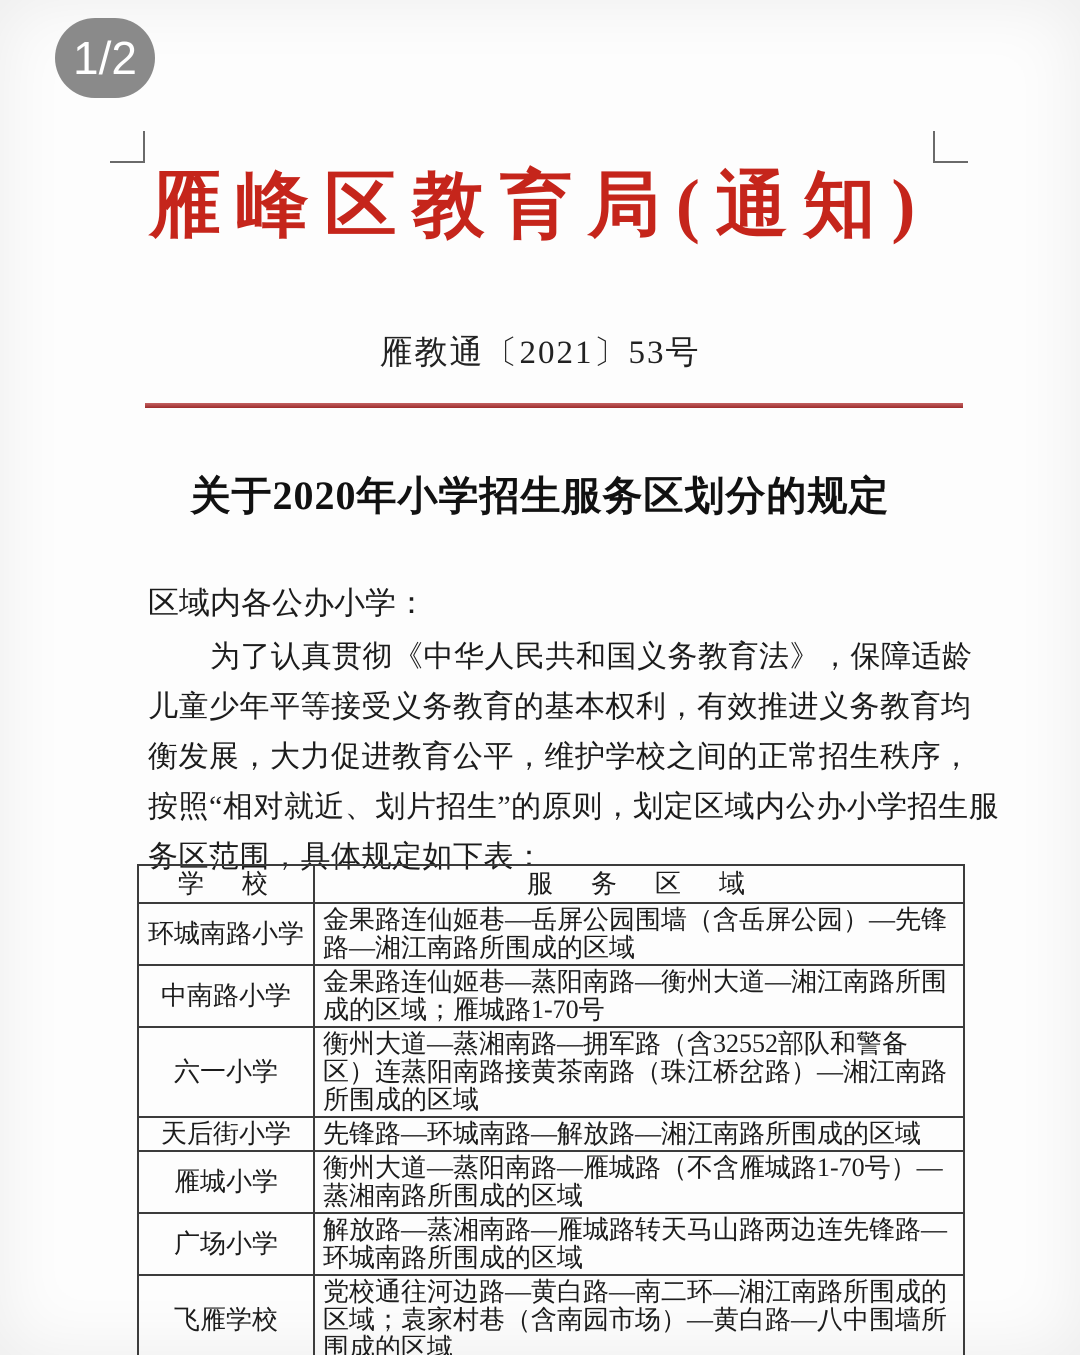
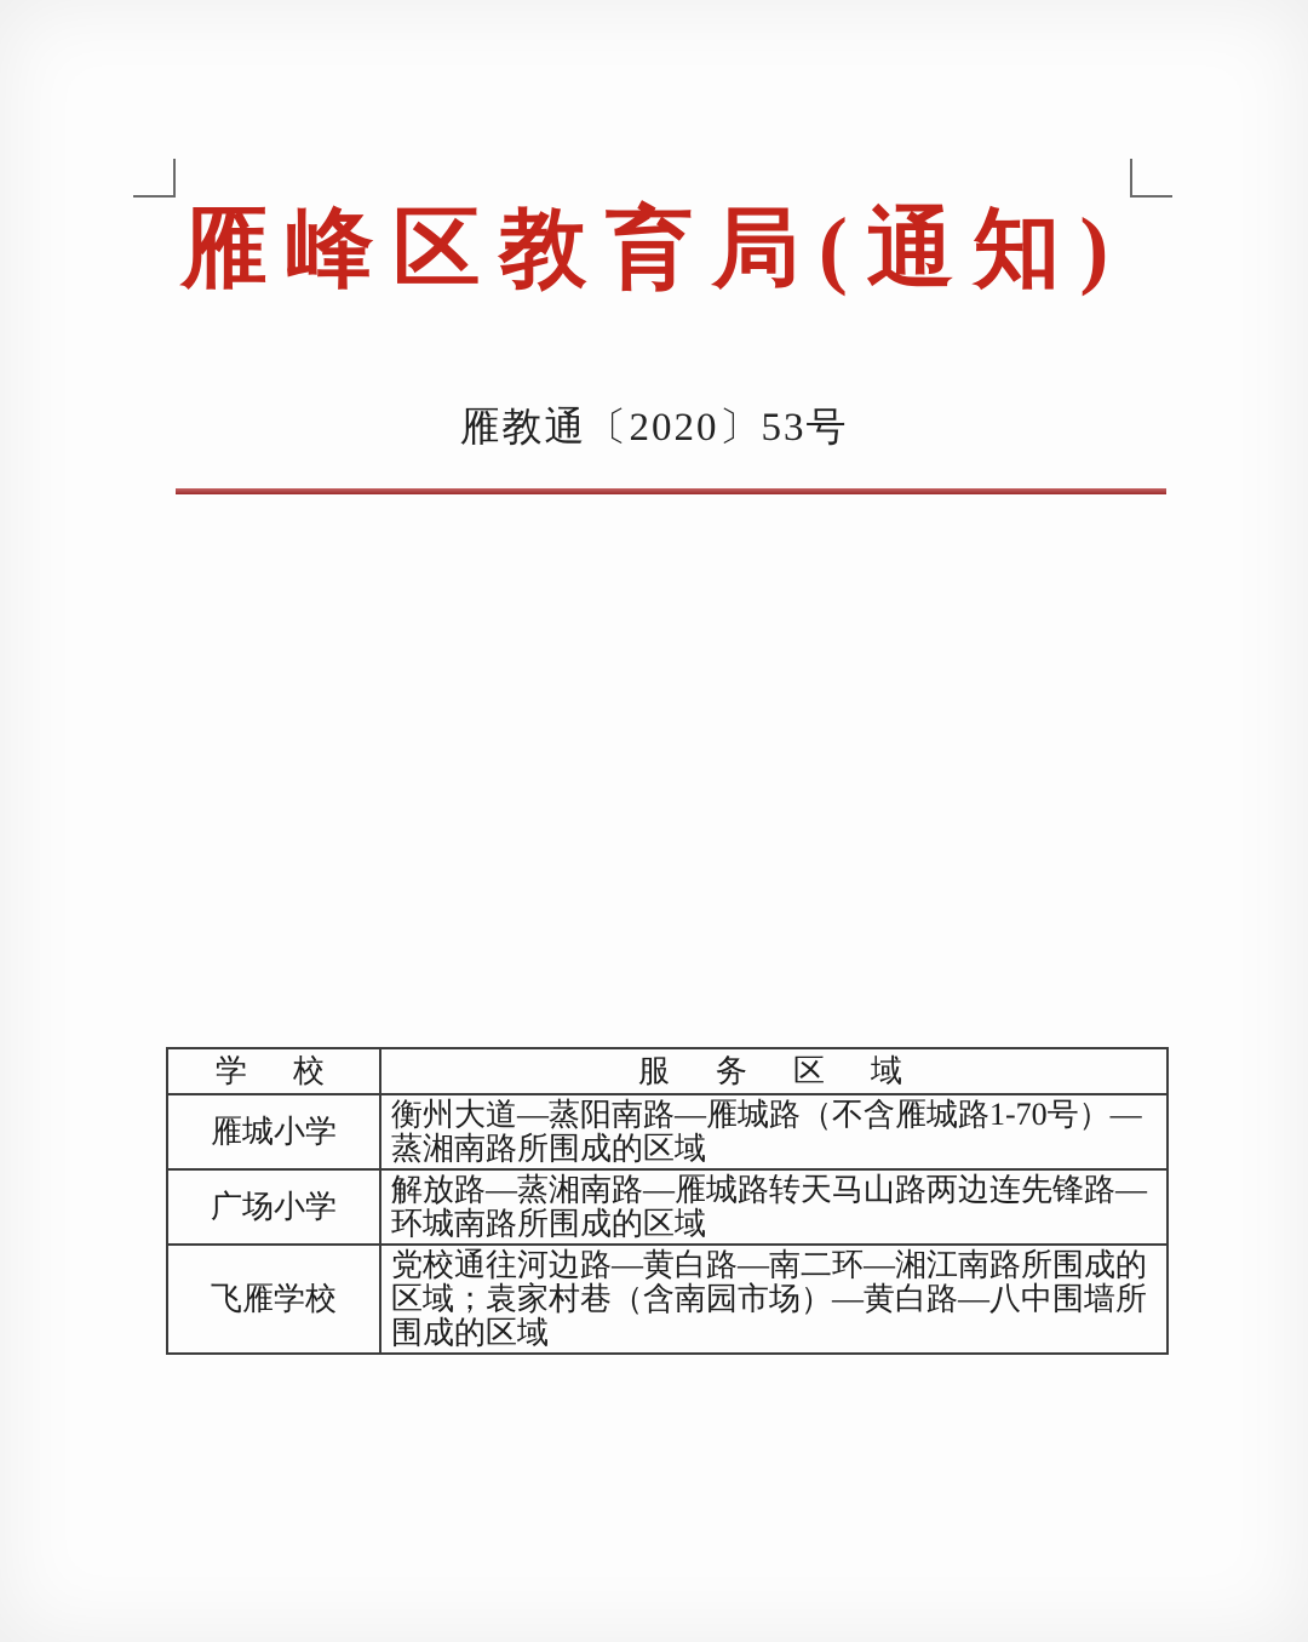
- 1/2
  雁峰区教育局(通知)
- 雁教通〔2021〕53号
+ 雁教通〔2020〕53号
- 关于2020年小学招生服务区划分的规定
- 区域内各公办小学：
- 为了认真贯彻《中华人民共和国义务教育法》，保障适龄
- 儿童少年平等接受义务教育的基本权利，有效推进义务教育均
- 衡发展，大力促进教育公平，维护学校之间的正常招生秩序，
- 按照“相对就近、划片招生”的原则，划定区域内公办小学招生服
- 务区范围，具体规定如下表：
  学 校	服 务 区 域
- 环城南路小学	金果路连仙姬巷—岳屏公园围墙（含岳屏公园）—先锋路—湘江南路所围成的区域
- 中南路小学	金果路连仙姬巷—蒸阳南路—衡州大道—湘江南路所围成的区域；雁城路1-70号
- 六一小学	衡州大道—蒸湘南路—拥军路（含32552部队和警备区）连蒸阳南路接黄茶南路（珠江桥岔路）—湘江南路所围成的区域
- 天后街小学	先锋路—环城南路—解放路—湘江南路所围成的区域
  雁城小学	衡州大道—蒸阳南路—雁城路（不含雁城路1-70号）—蒸湘南路所围成的区域
  广场小学	解放路—蒸湘南路—雁城路转天马山路两边连先锋路—环城南路所围成的区域
  飞雁学校	党校通往河边路—黄白路—南二环—湘江南路所围成的区域；袁家村巷（含南园市场）—黄白路—八中围墙所围成的区域
